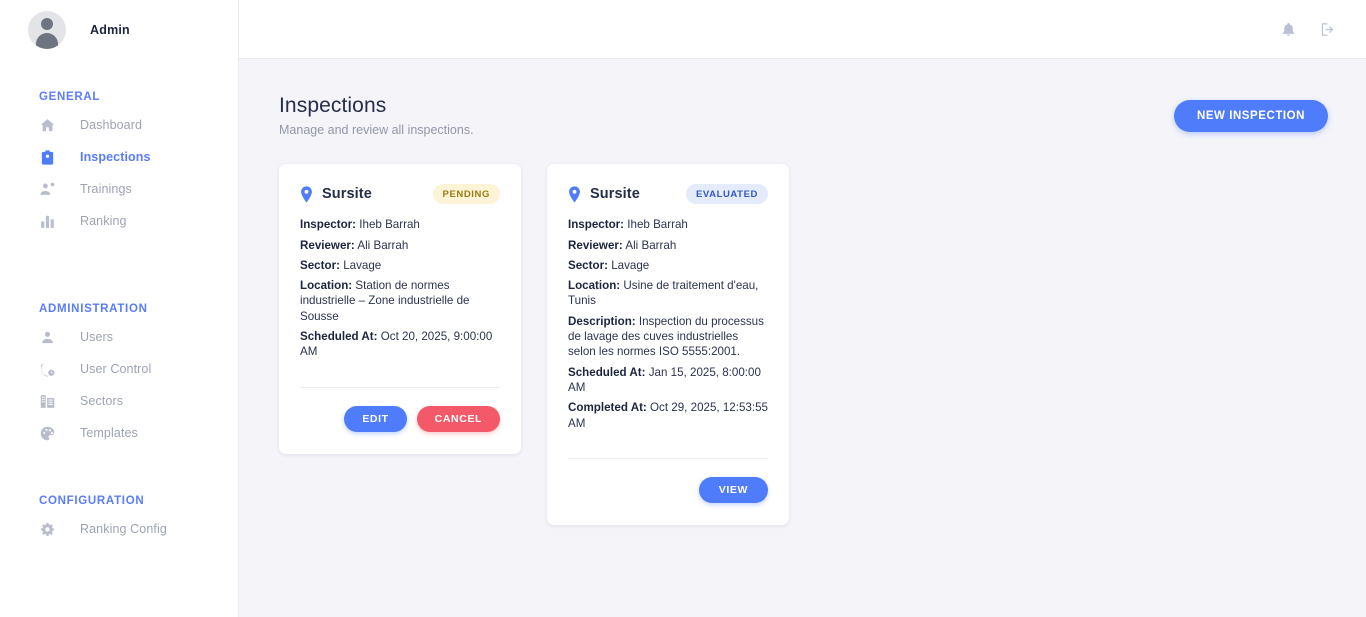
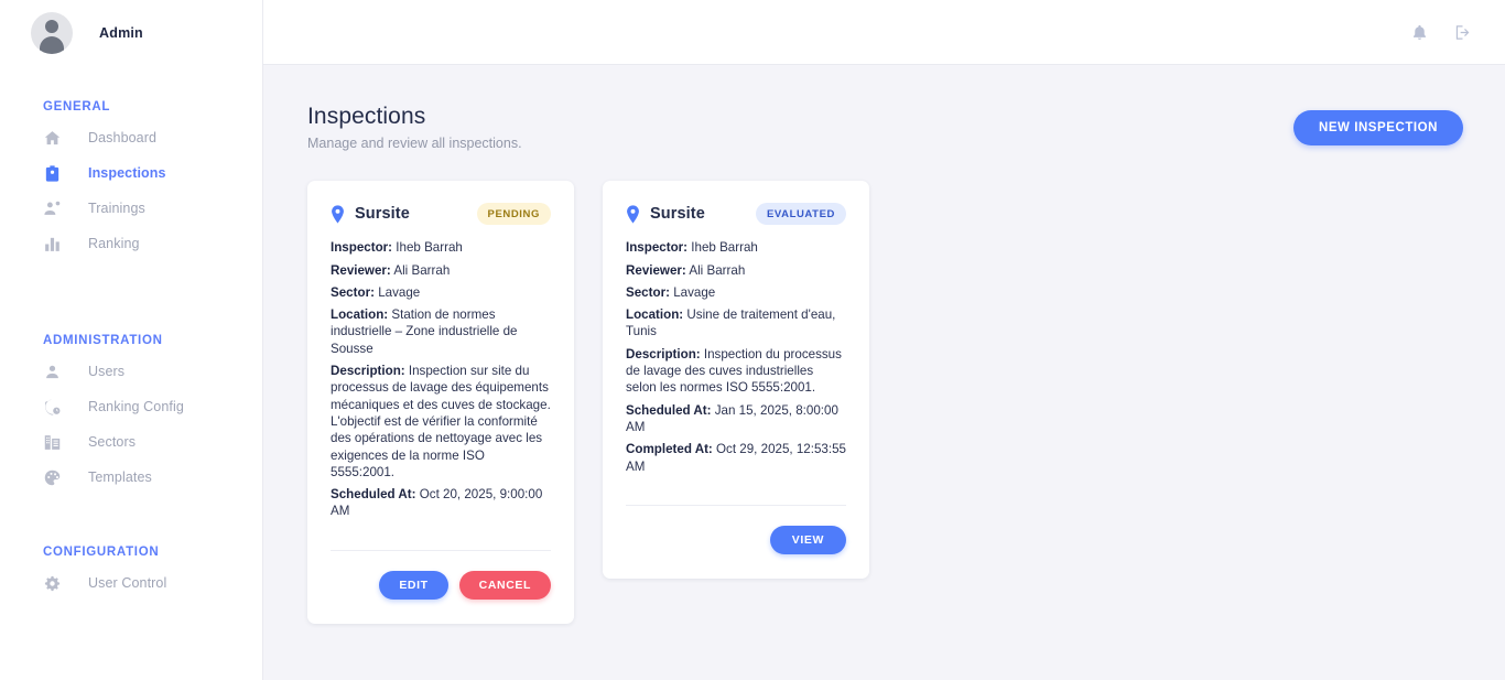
  Admin
  GENERAL
  Dashboard
  Inspections
  Trainings
  Ranking
  ADMINISTRATION
  Users
- User Control
+ Ranking Config
  Sectors
  Templates
  CONFIGURATION
- Ranking Config
+ User Control
  Inspections
  Manage and review all inspections.
  NEW INSPECTION
  Sursite
  PENDING
  Inspector: Iheb Barrah
  Reviewer: Ali Barrah
  Sector: Lavage
  Location: Station de normes industrielle – Zone industrielle de Sousse
+ Description: Inspection sur site du processus de lavage des équipements mécaniques et des cuves de stockage. L'objectif est de vérifier la conformité des opérations de nettoyage avec les exigences de la norme ISO 5555:2001.
  Scheduled At: Oct 20, 2025, 9:00:00 AM
  EDIT
  CANCEL
  Sursite
  EVALUATED
  Inspector: Iheb Barrah
  Reviewer: Ali Barrah
  Sector: Lavage
  Location: Usine de traitement d'eau, Tunis
  Description: Inspection du processus de lavage des cuves industrielles selon les normes ISO 5555:2001.
  Scheduled At: Jan 15, 2025, 8:00:00 AM
  Completed At: Oct 29, 2025, 12:53:55 AM
  VIEW
